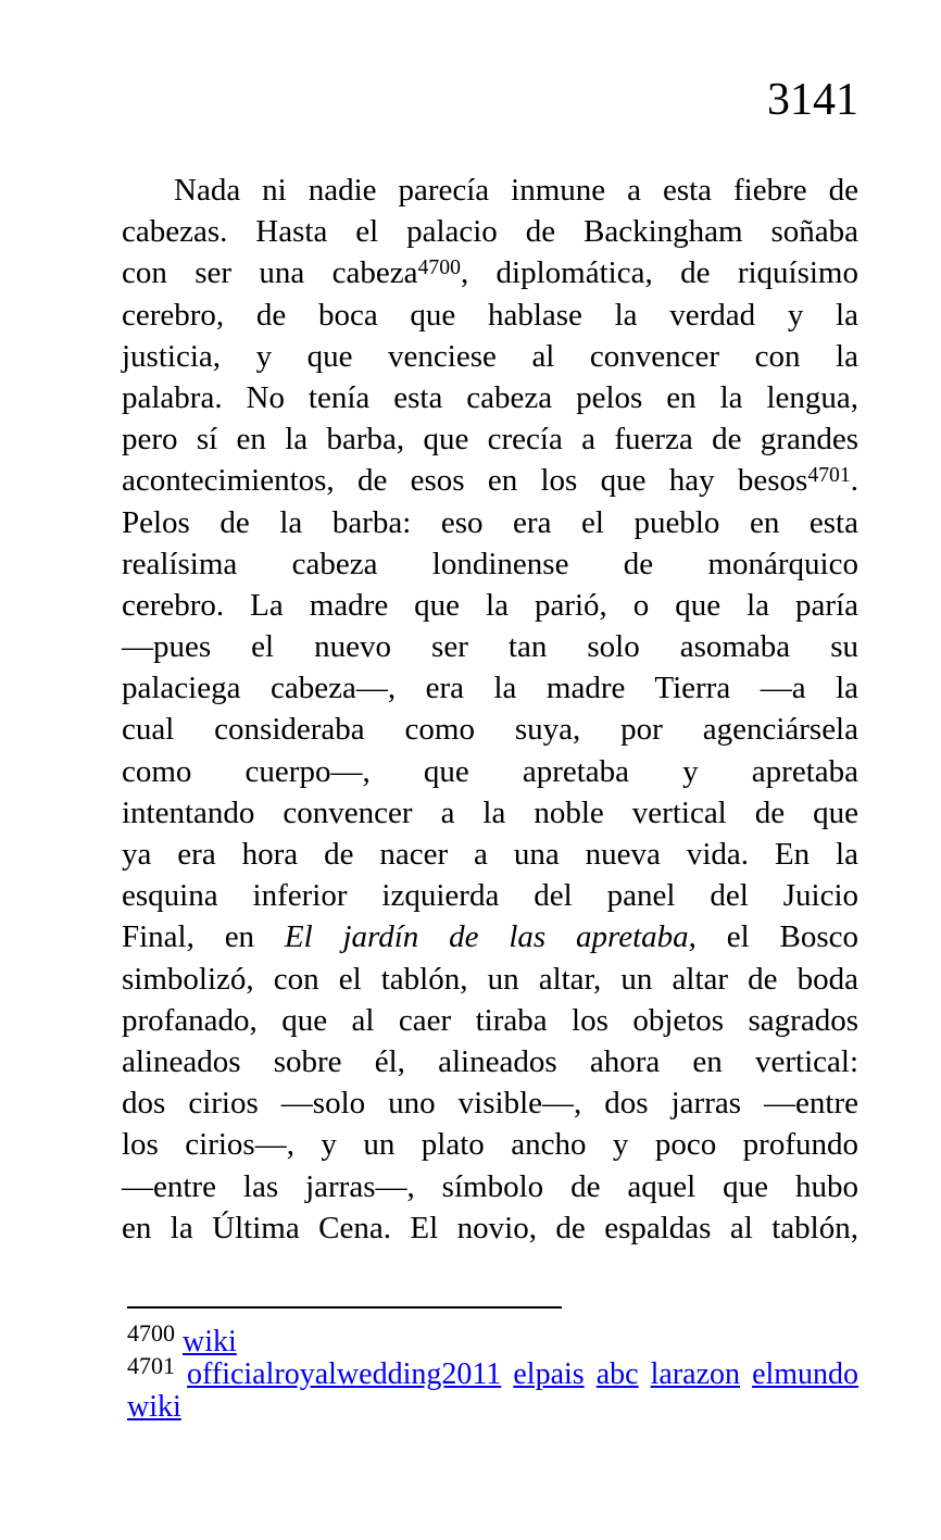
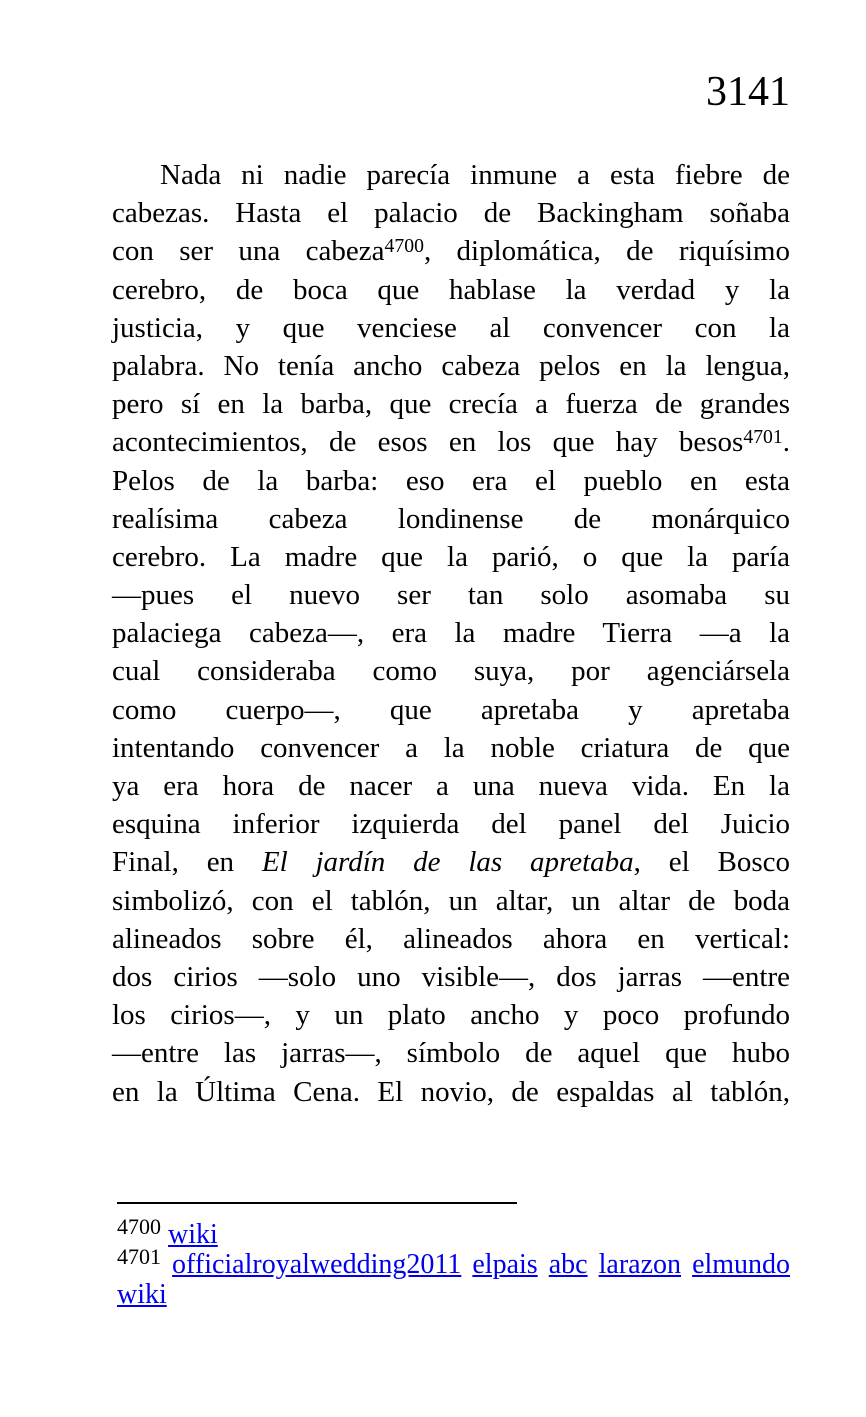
  3141
  Nada ni nadie parecía inmune a esta fiebre de
  cabezas. Hasta el palacio de Backingham soñaba
  con ser una cabeza4700, diplomática, de riquísimo
  cerebro, de boca que hablase la verdad y la
  justicia, y que venciese al convencer con la
- palabra. No tenía esta cabeza pelos en la lengua,
+ palabra. No tenía ancho cabeza pelos en la lengua,
  pero sí en la barba, que crecía a fuerza de grandes
  acontecimientos, de esos en los que hay besos4701.
  Pelos de la barba: eso era el pueblo en esta
  realísima cabeza londinense de monárquico
  cerebro. La madre que la parió, o que la paría
  —pues el nuevo ser tan solo asomaba su
  palaciega cabeza—, era la madre Tierra —a la
  cual consideraba como suya, por agenciársela
  como cuerpo—, que apretaba y apretaba
- intentando convencer a la noble vertical de que
+ intentando convencer a la noble criatura de que
  ya era hora de nacer a una nueva vida. En la
  esquina inferior izquierda del panel del Juicio
  Final, en El jardín de las apretaba, el Bosco
  simbolizó, con el tablón, un altar, un altar de boda
- profanado, que al caer tiraba los objetos sagrados
  alineados sobre él, alineados ahora en vertical:
  dos cirios —solo uno visible—, dos jarras —entre
  los cirios—, y un plato ancho y poco profundo
  —entre las jarras—, símbolo de aquel que hubo
  en la Última Cena. El novio, de espaldas al tablón,
  4700 wiki
  4701 officialroyalwedding2011 elpais abc larazon elmundo
  wiki
